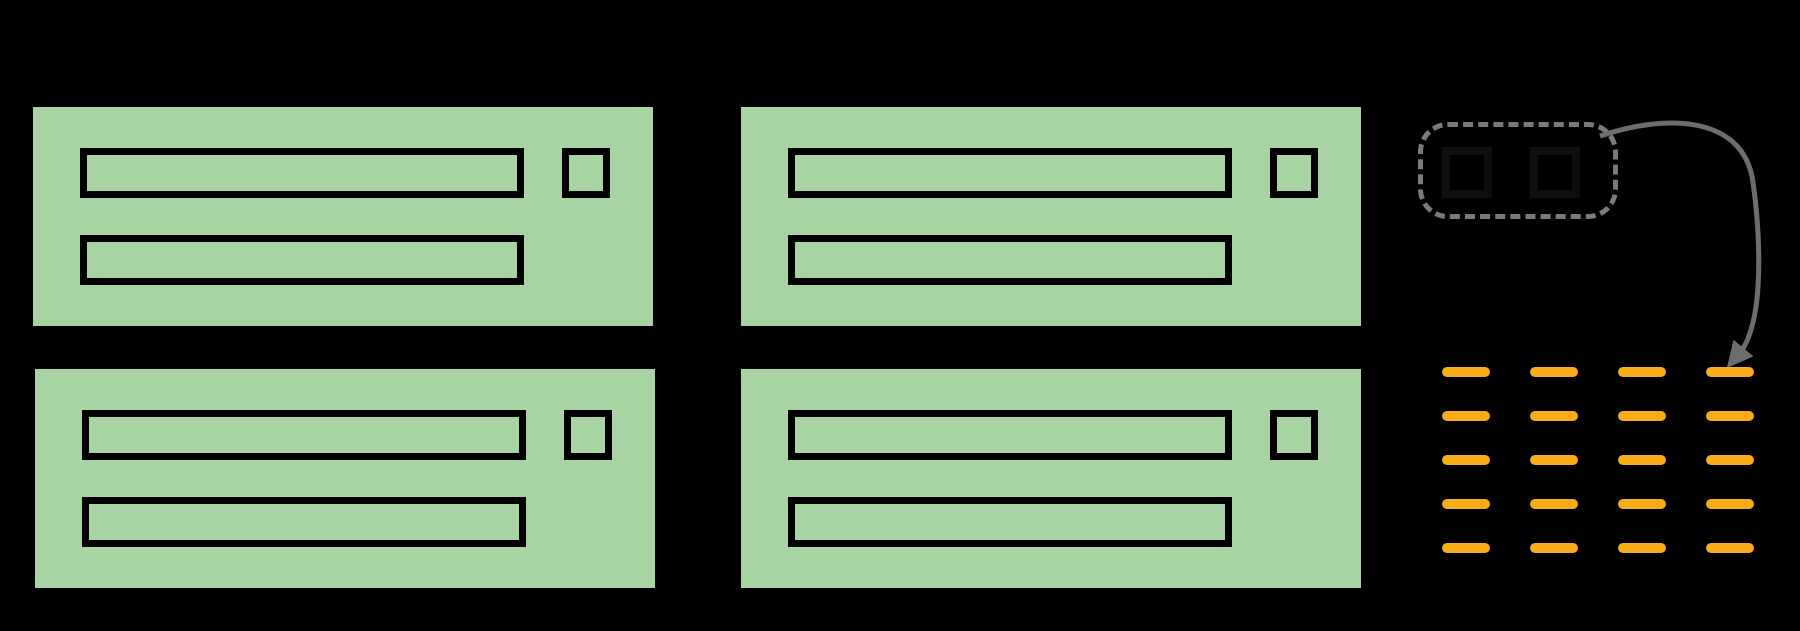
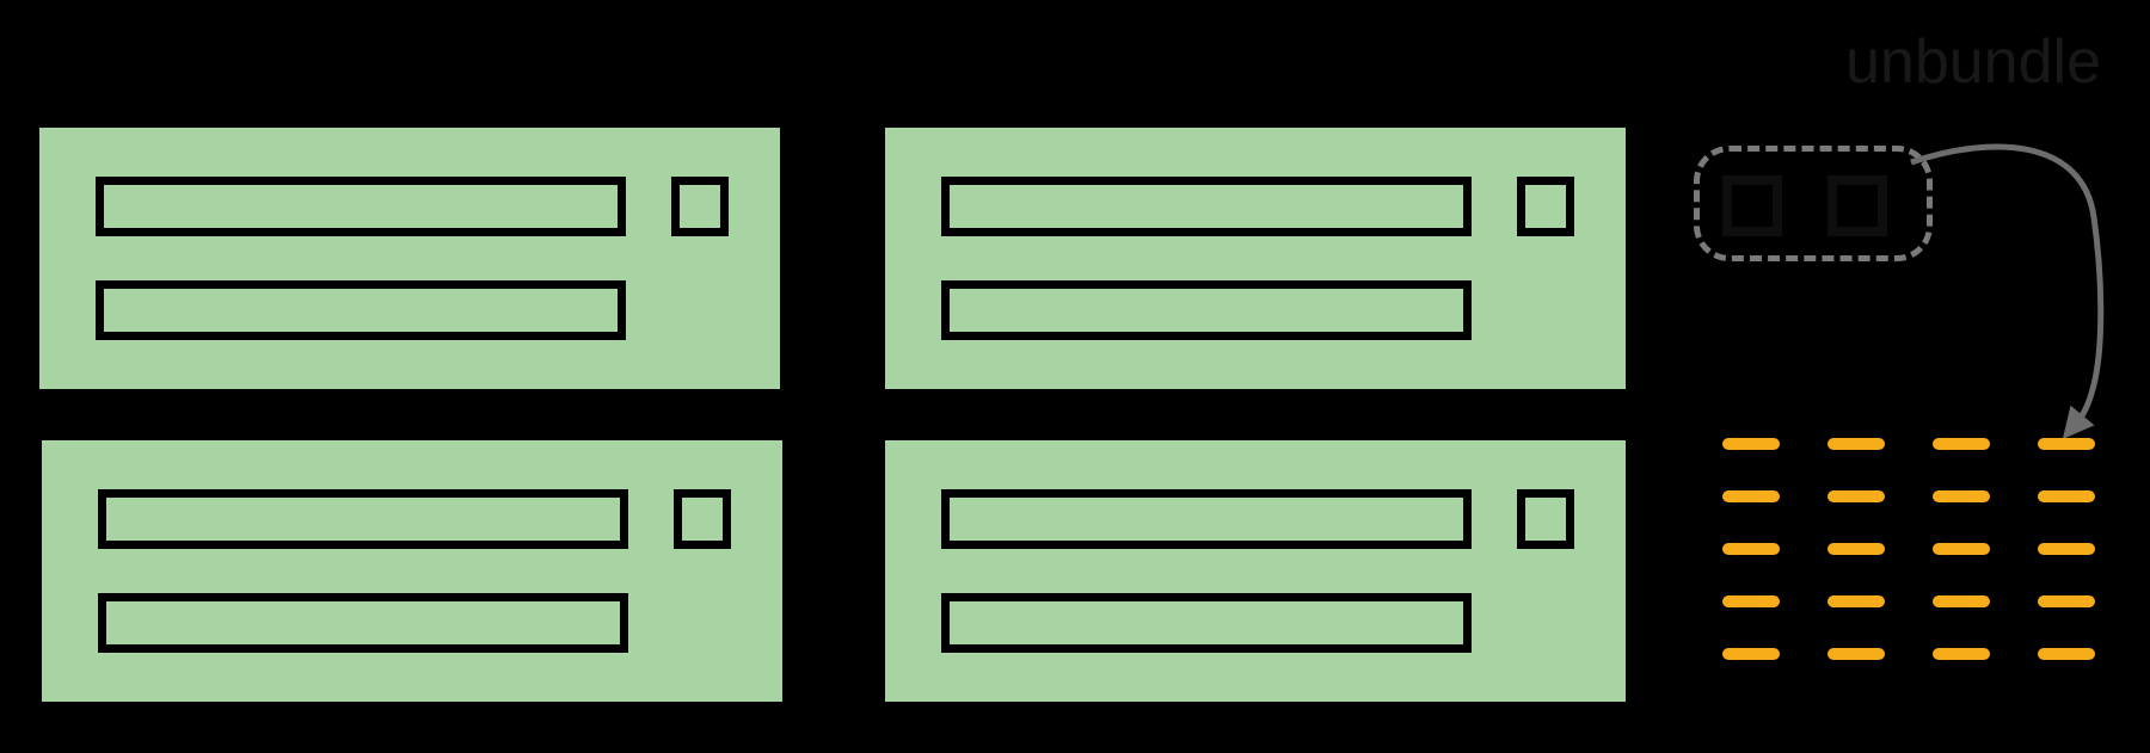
+ unbundle
